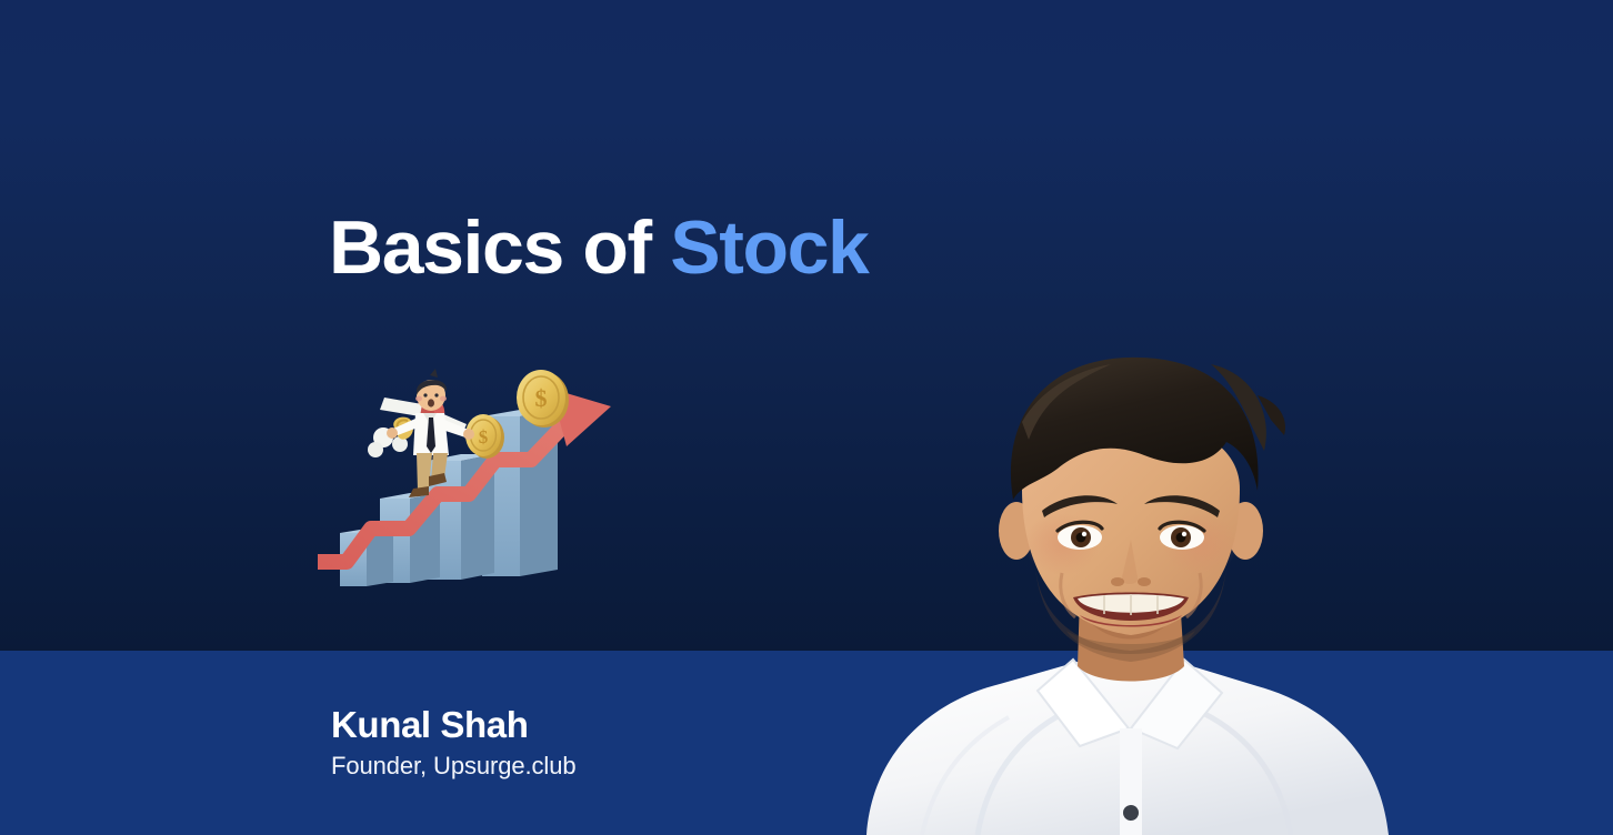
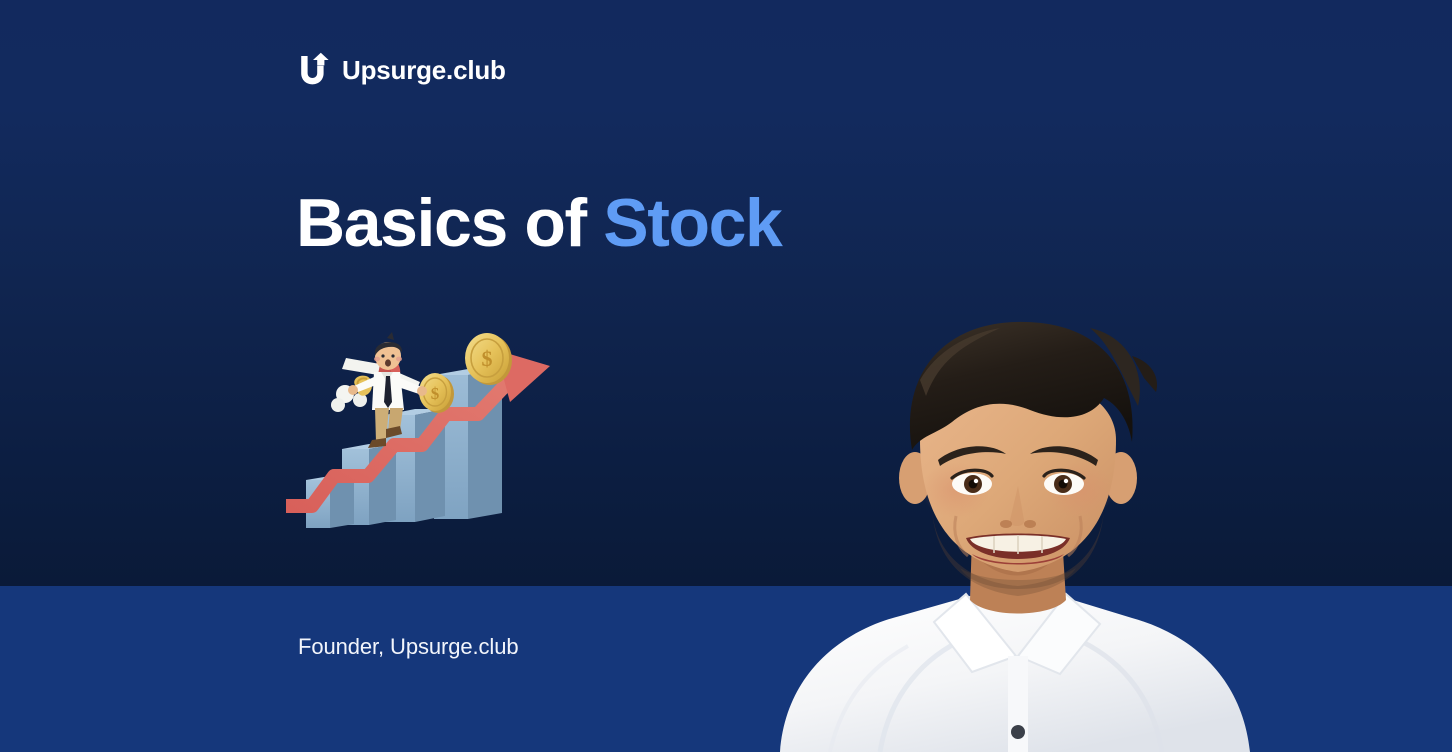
+ Upsurge.club
  Basics of Stock
  $
  $
- Kunal Shah
  Founder, Upsurge.club
